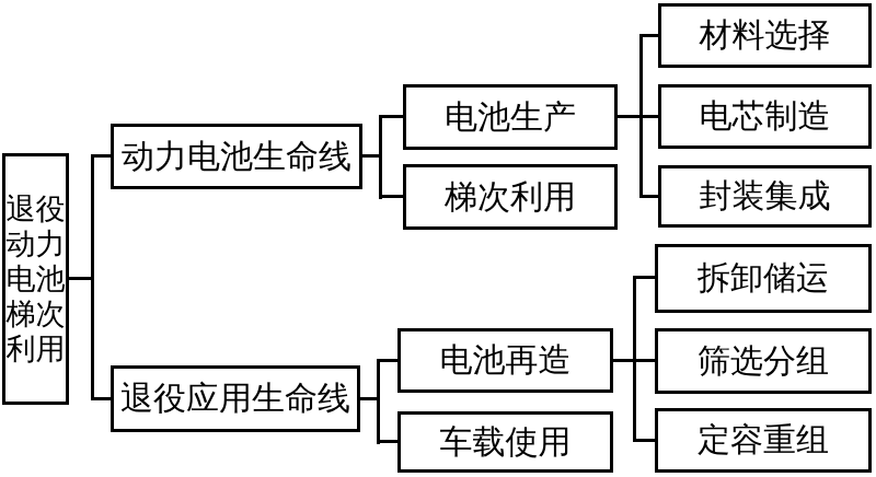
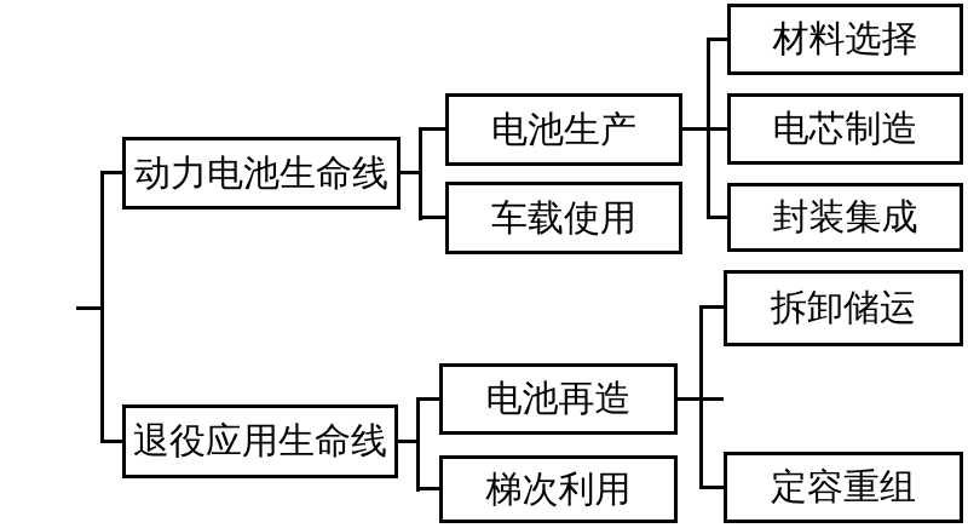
- 退役动力电池梯次利用
  动力电池生命线
  退役应用生命线
  电池生产
- 梯次利用
+ 车载使用
  电池再造
- 车载使用
+ 梯次利用
  材料选择
  电芯制造
  封装集成
  拆卸储运
- 筛选分组
  定容重组
